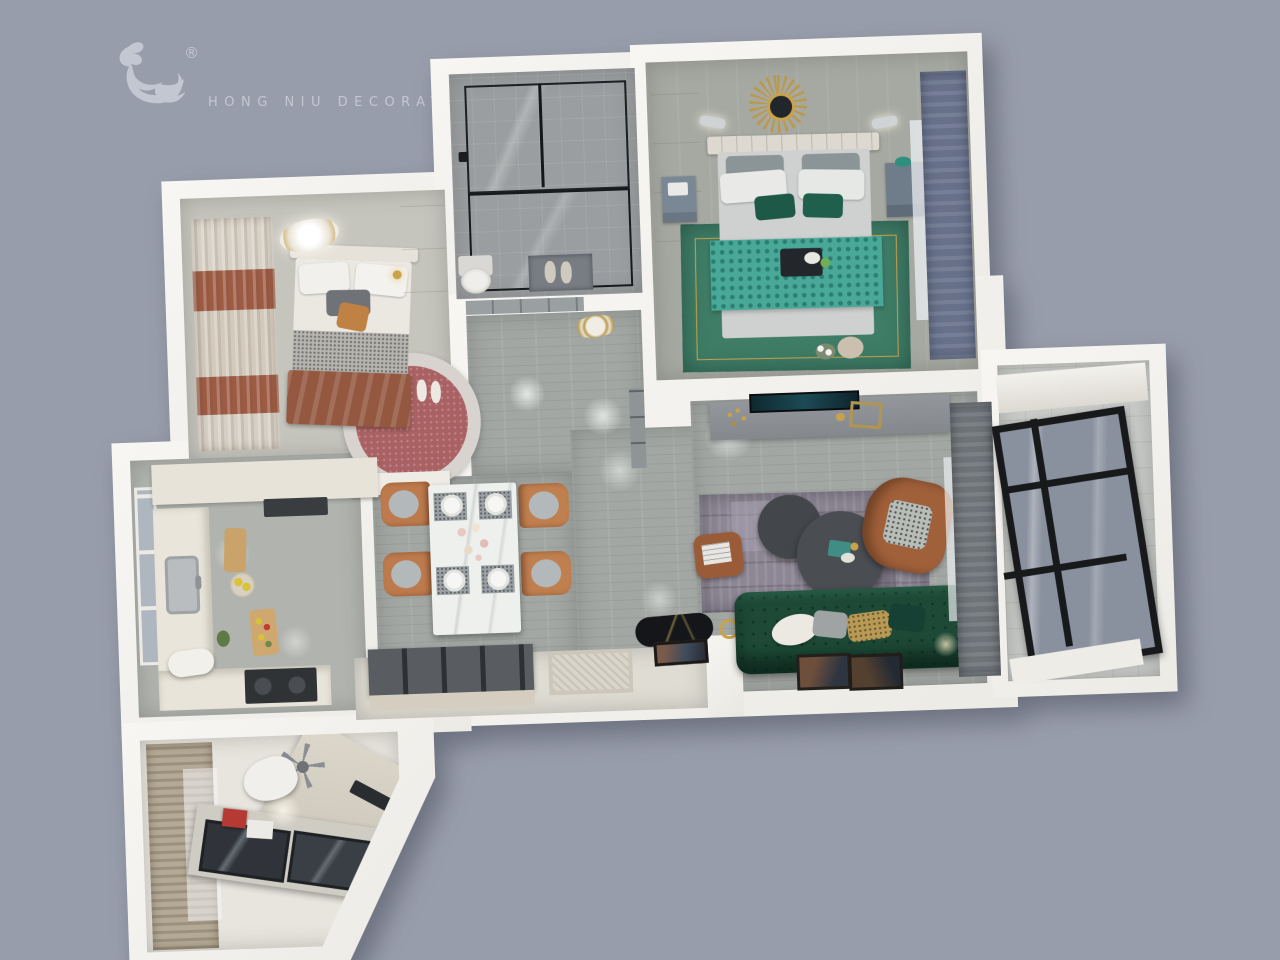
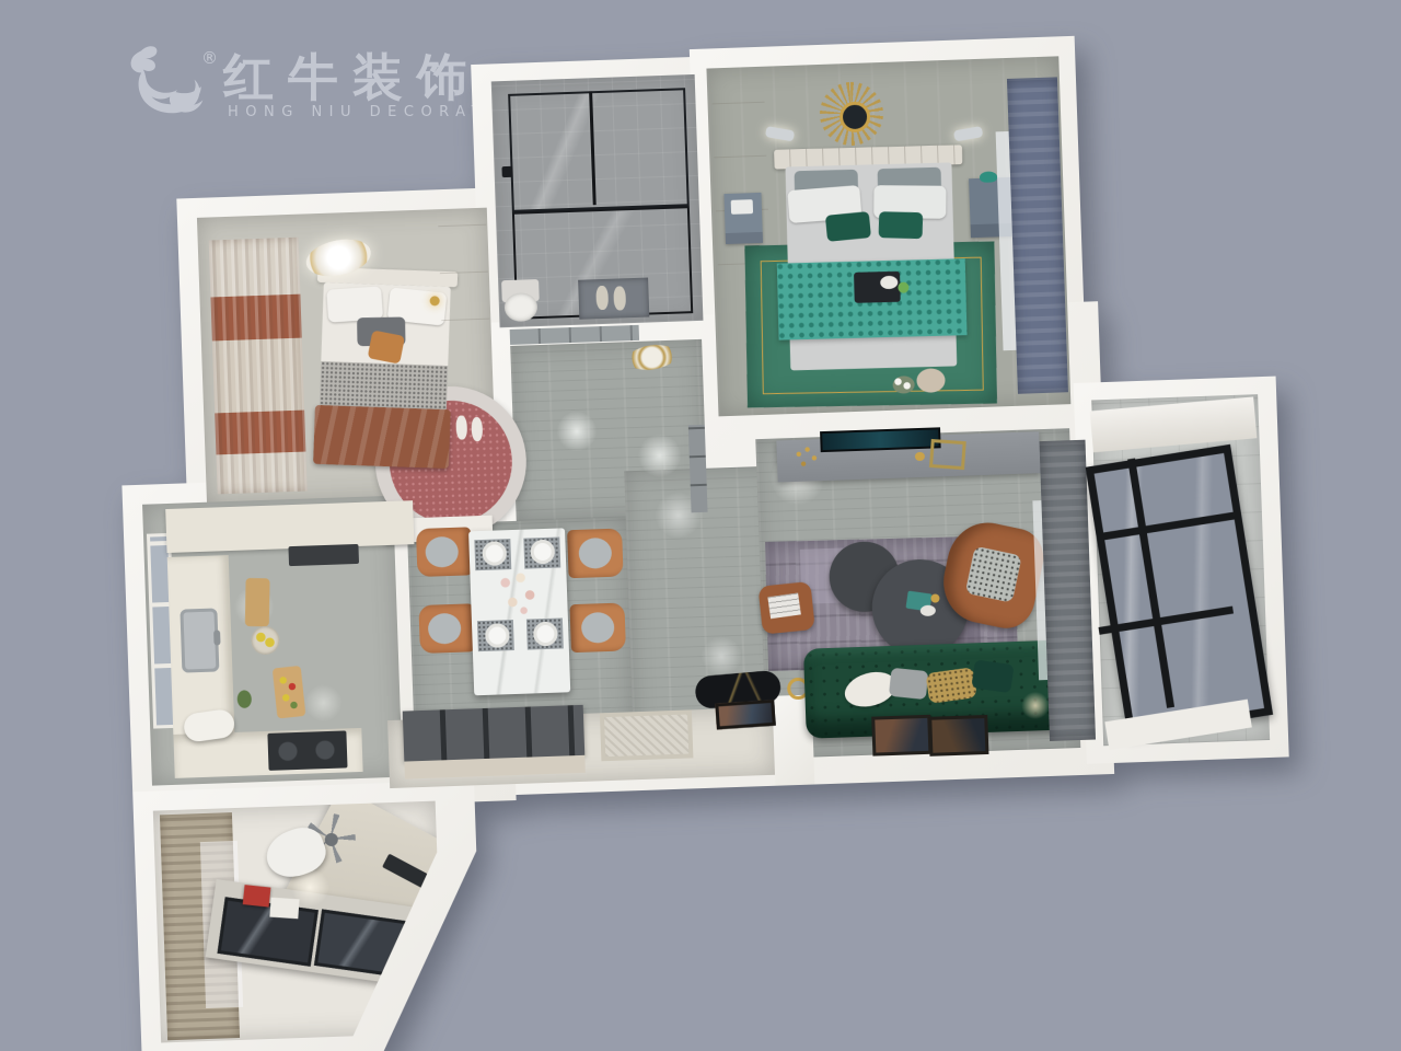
  ®
+ 红牛装饰
  HONG NIU DECORA
